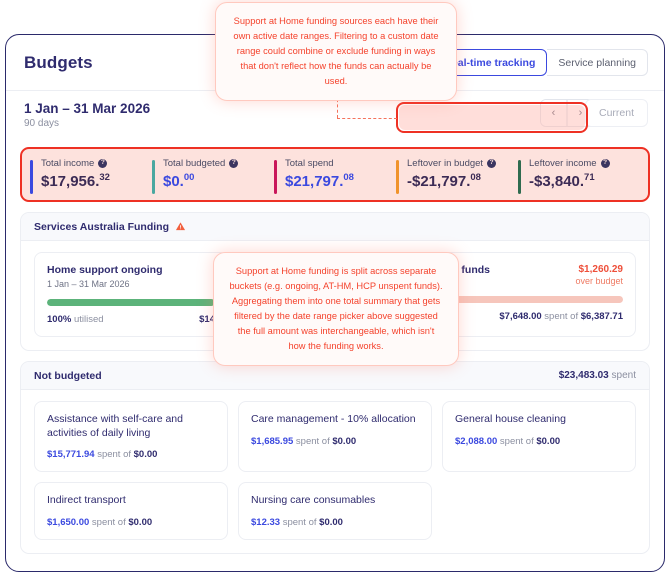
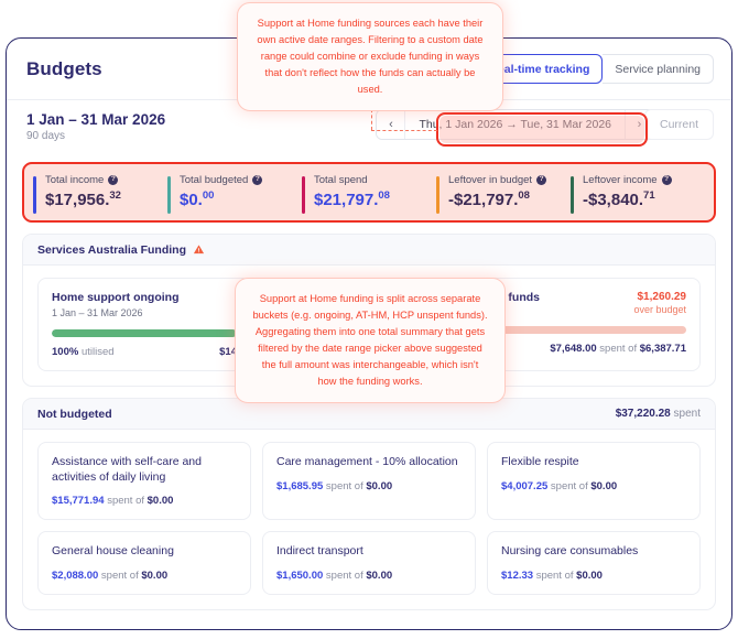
  Budgets
  al-time tracking
  Service planning
  1 Jan – 31 Mar 2026
  90 days
  ‹
+ Thu, 1 Jan 2026 → Tue, 31 Mar 2026
  ›
  Current
  Total income
  $17,956.32
  Total budgeted
  $0.00
  Total spend
  $21,797.08
  Leftover in budget
  -$21,797.08
  Leftover income
  -$3,840.71
  Services Australia Funding
  Home support ongoing
  1 Jan – 31 Mar 2026
  100% utilised
  funds
  $1,260.29
  over budget
  $7,648.00 spent of $6,387.71
  Not budgeted
- $23,483.03 spent
+ $37,220.28 spent
  Assistance with self-care and activities of daily living
  $15,771.94 spent of $0.00
  Care management - 10% allocation
  $1,685.95 spent of $0.00
+ Flexible respite
+ $4,007.25 spent of $0.00
  General house cleaning
  $2,088.00 spent of $0.00
  Indirect transport
  $1,650.00 spent of $0.00
  Nursing care consumables
  $12.33 spent of $0.00
  Support at Home funding sources each have their own active date ranges. Filtering to a custom date range could combine or exclude funding in ways that don't reflect how the funds can actually be used.
  Support at Home funding is split across separate buckets (e.g. ongoing, AT-HM, HCP unspent funds). Aggregating them into one total summary that gets filtered by the date range picker above suggested the full amount was interchangeable, which isn't how the funding works.
